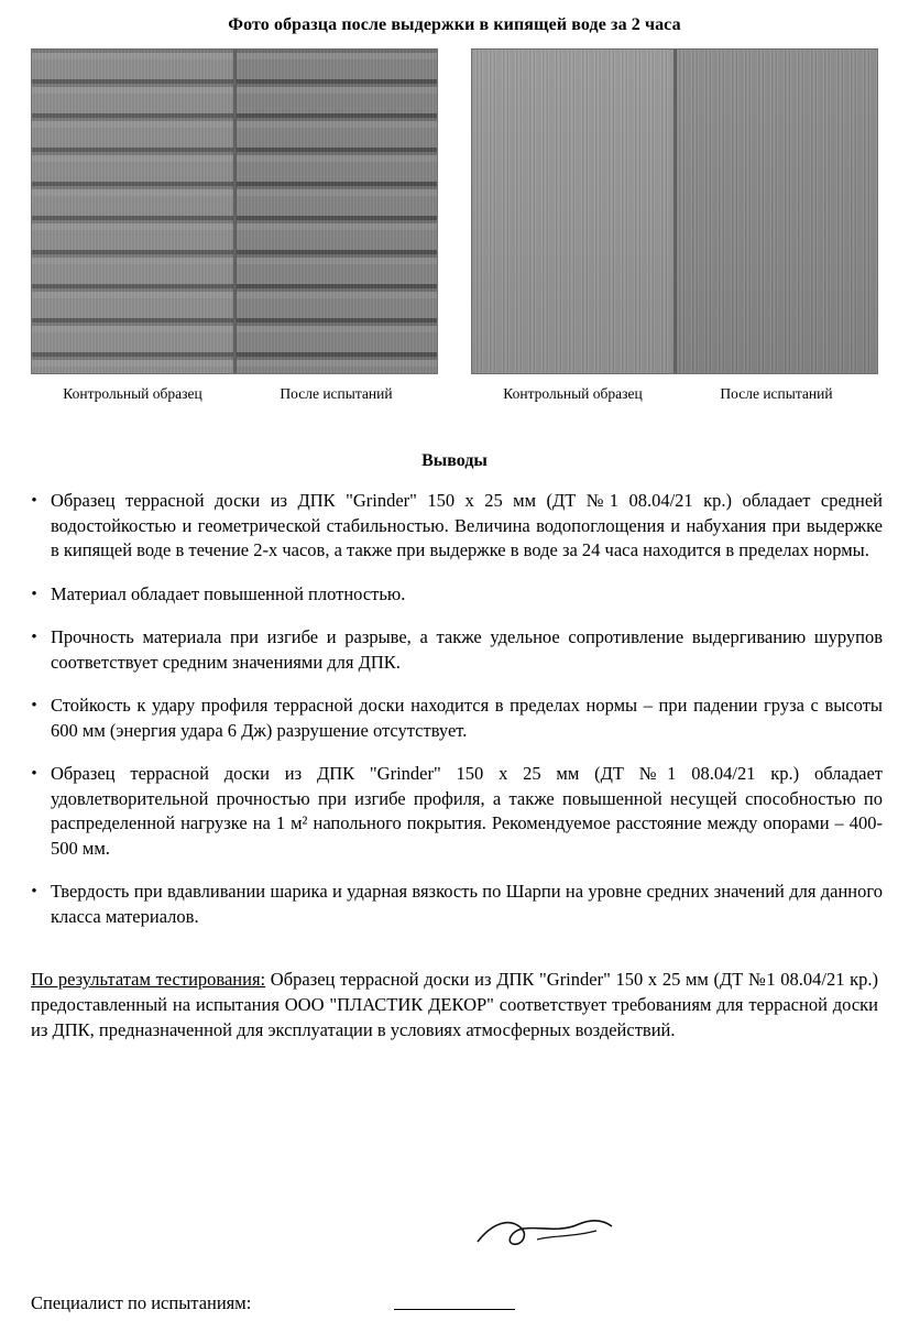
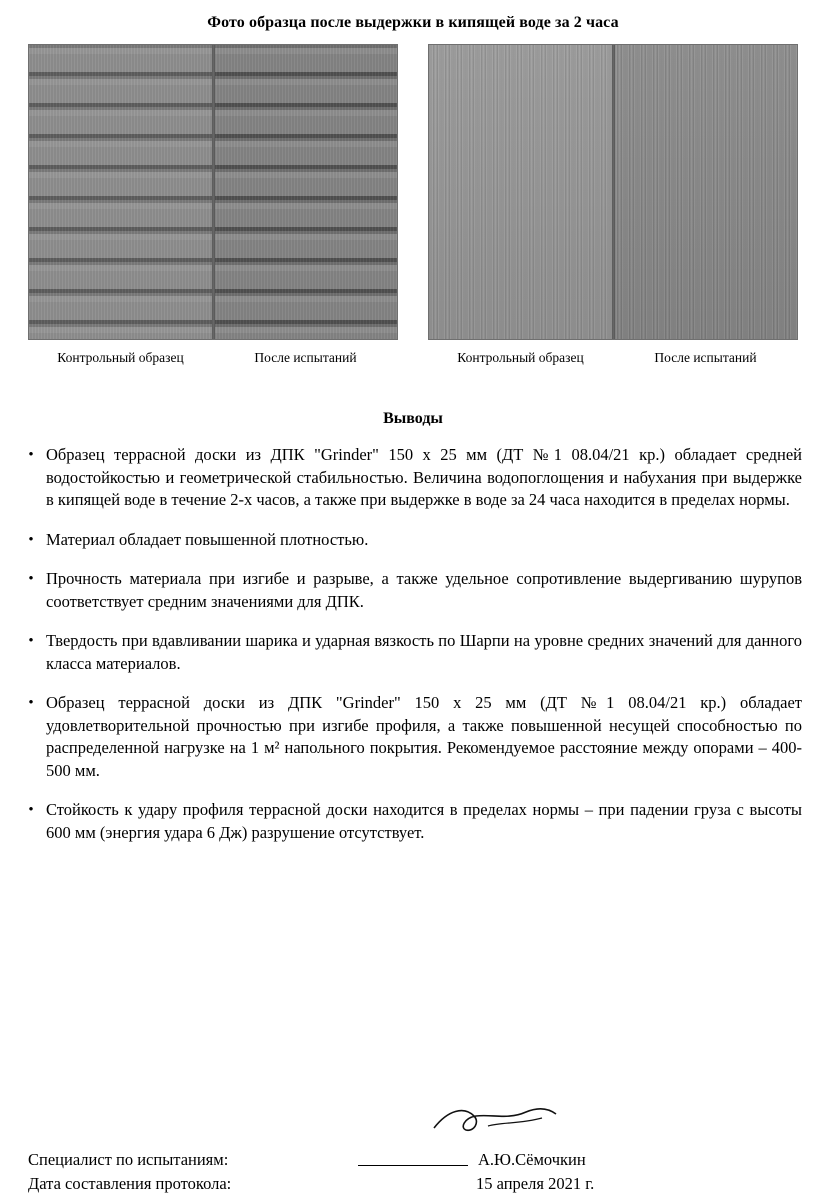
  Фото образца после выдержки в кипящей воде за 2 часа
  Контрольный образец
  После испытаний
  Контрольный образец
  После испытаний
  Выводы
  •
  Образец террасной доски из ДПК "Grinder" 150 х 25 мм (ДТ №1 08.04/21 кр.) обладает средней водостойкостью и геометрической стабильностью. Величина водопоглощения и набухания при выдержке в кипящей воде в течение 2-х часов, а также при выдержке в воде за 24 часа находится в пределах нормы.
  •
  Материал обладает повышенной плотностью.
  •
  Прочность материала при изгибе и разрыве, а также удельное сопротивление выдергиванию шурупов соответствует средним значениями для ДПК.
  •
- Стойкость к удару профиля террасной доски находится в пределах нормы – при падении груза с высоты 600 мм (энергия удара 6 Дж) разрушение отсутствует.
+ Твердость при вдавливании шарика и ударная вязкость по Шарпи на уровне средних значений для данного класса материалов.
  •
  Образец террасной доски из ДПК "Grinder" 150 х 25 мм (ДТ №1 08.04/21 кр.) обладает удовлетворительной прочностью при изгибе профиля, а также повышенной несущей способностью по распределенной нагрузке на 1 м² напольного покрытия. Рекомендуемое расстояние между опорами – 400-500 мм.
  •
- Твердость при вдавливании шарика и ударная вязкость по Шарпи на уровне средних значений для данного класса материалов.
+ Стойкость к удару профиля террасной доски находится в пределах нормы – при падении груза с высоты 600 мм (энергия удара 6 Дж) разрушение отсутствует.
- По результатам тестирования: Образец террасной доски из ДПК "Grinder" 150 х 25 мм (ДТ №1 08.04/21 кр.) предоставленный на испытания ООО "ПЛАСТИК ДЕКОР" соответствует требованиям для террасной доски из ДПК, предназначенной для эксплуатации в условиях атмосферных воздействий.
  Специалист по испытаниям:
+ А.Ю.Сёмочкин
+ Дата составления протокола:
+ 15 апреля 2021 г.
